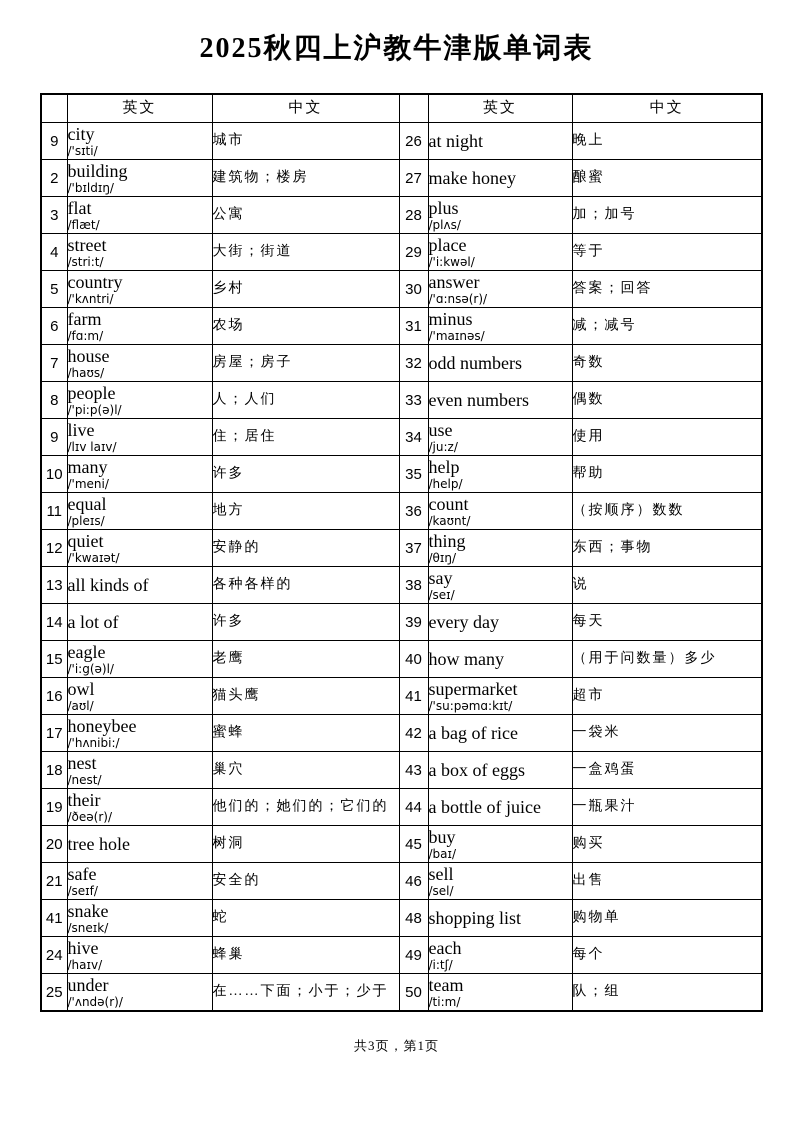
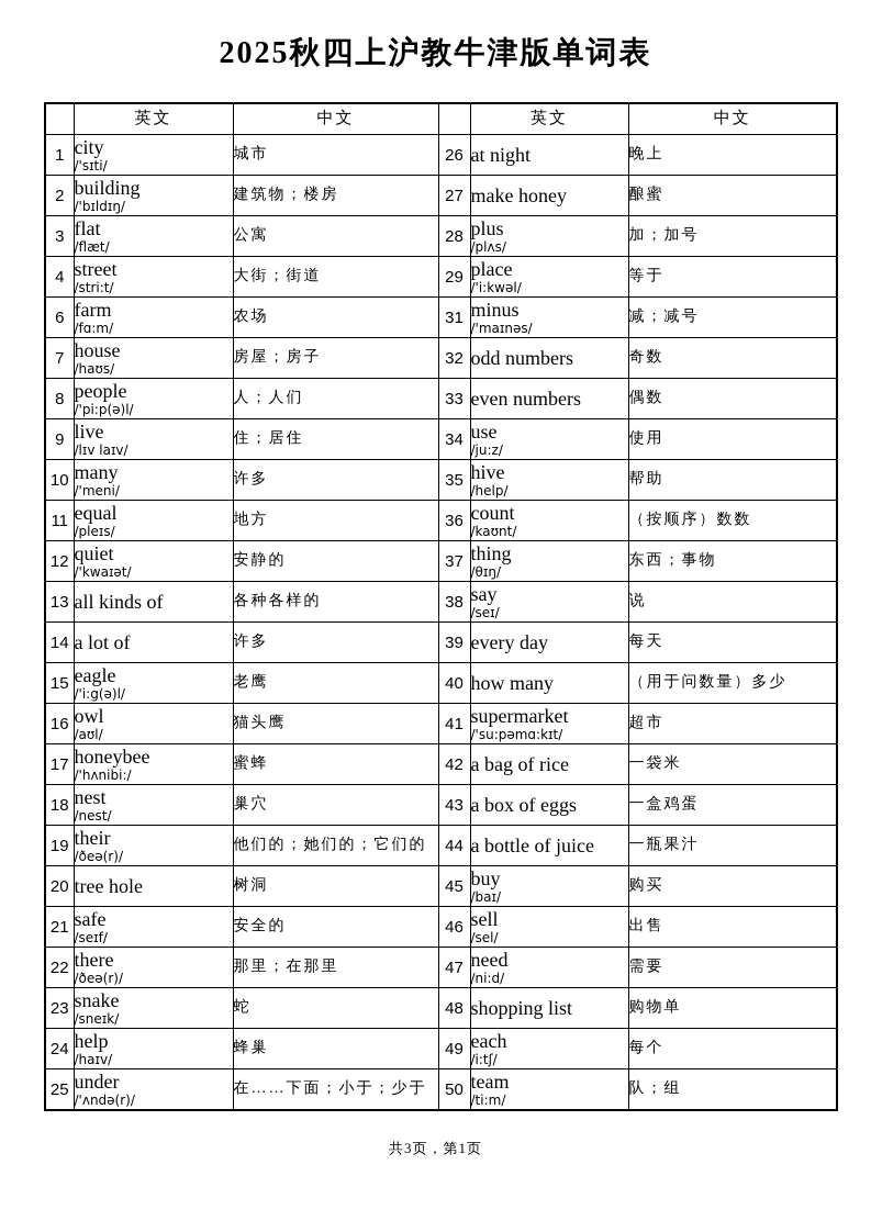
  2025秋四上沪教牛津版单词表
  	英文	中文		英文	中文
- 9	city /'sɪti/	城市	26	at night	晚上
+ 1	city /'sɪti/	城市	26	at night	晚上
  2	building /'bɪldɪŋ/	建筑物；楼房	27	make honey	酿蜜
  3	flat /flæt/	公寓	28	plus /plʌs/	加；加号
  4	street /stri:t/	大街；街道	29	place /'i:kwəl/	等于
- 5	country /'kʌntri/	乡村	30	answer /'ɑ:nsə(r)/	答案；回答
  6	farm /fɑ:m/	农场	31	minus /'maɪnəs/	减；减号
  7	house /haʊs/	房屋；房子	32	odd numbers	奇数
  8	people /'pi:p(ə)l/	人；人们	33	even numbers	偶数
  9	live /lɪv laɪv/	住；居住	34	use /ju:z/	使用
- 10	many /'meni/	许多	35	help /help/	帮助
+ 10	many /'meni/	许多	35	hive /help/	帮助
  11	equal /pleɪs/	地方	36	count /kaʊnt/	（按顺序）数数
  12	quiet /'kwaɪət/	安静的	37	thing /θɪŋ/	东西；事物
  13	all kinds of	各种各样的	38	say /seɪ/	说
  14	a lot of	许多	39	every day	每天
  15	eagle /'i:g(ə)l/	老鹰	40	how many	（用于问数量）多少
  16	owl /aʊl/	猫头鹰	41	supermarket /'su:pəmɑ:kɪt/	超市
  17	honeybee /'hʌnibi:/	蜜蜂	42	a bag of rice	一袋米
  18	nest /nest/	巢穴	43	a box of eggs	一盒鸡蛋
  19	their /ðeə(r)/	他们的；她们的；它们的	44	a bottle of juice	一瓶果汁
  20	tree hole	树洞	45	buy /baɪ/	购买
  21	safe /seɪf/	安全的	46	sell /sel/	出售
+ 22	there /ðeə(r)/	那里；在那里	47	need /ni:d/	需要
- 41	snake /sneɪk/	蛇	48	shopping list	购物单
+ 23	snake /sneɪk/	蛇	48	shopping list	购物单
- 24	hive /haɪv/	蜂巢	49	each /i:tʃ/	每个
+ 24	help /haɪv/	蜂巢	49	each /i:tʃ/	每个
  25	under /'ʌndə(r)/	在……下面；小于；少于	50	team /ti:m/	队；组
  共3页，第1页
